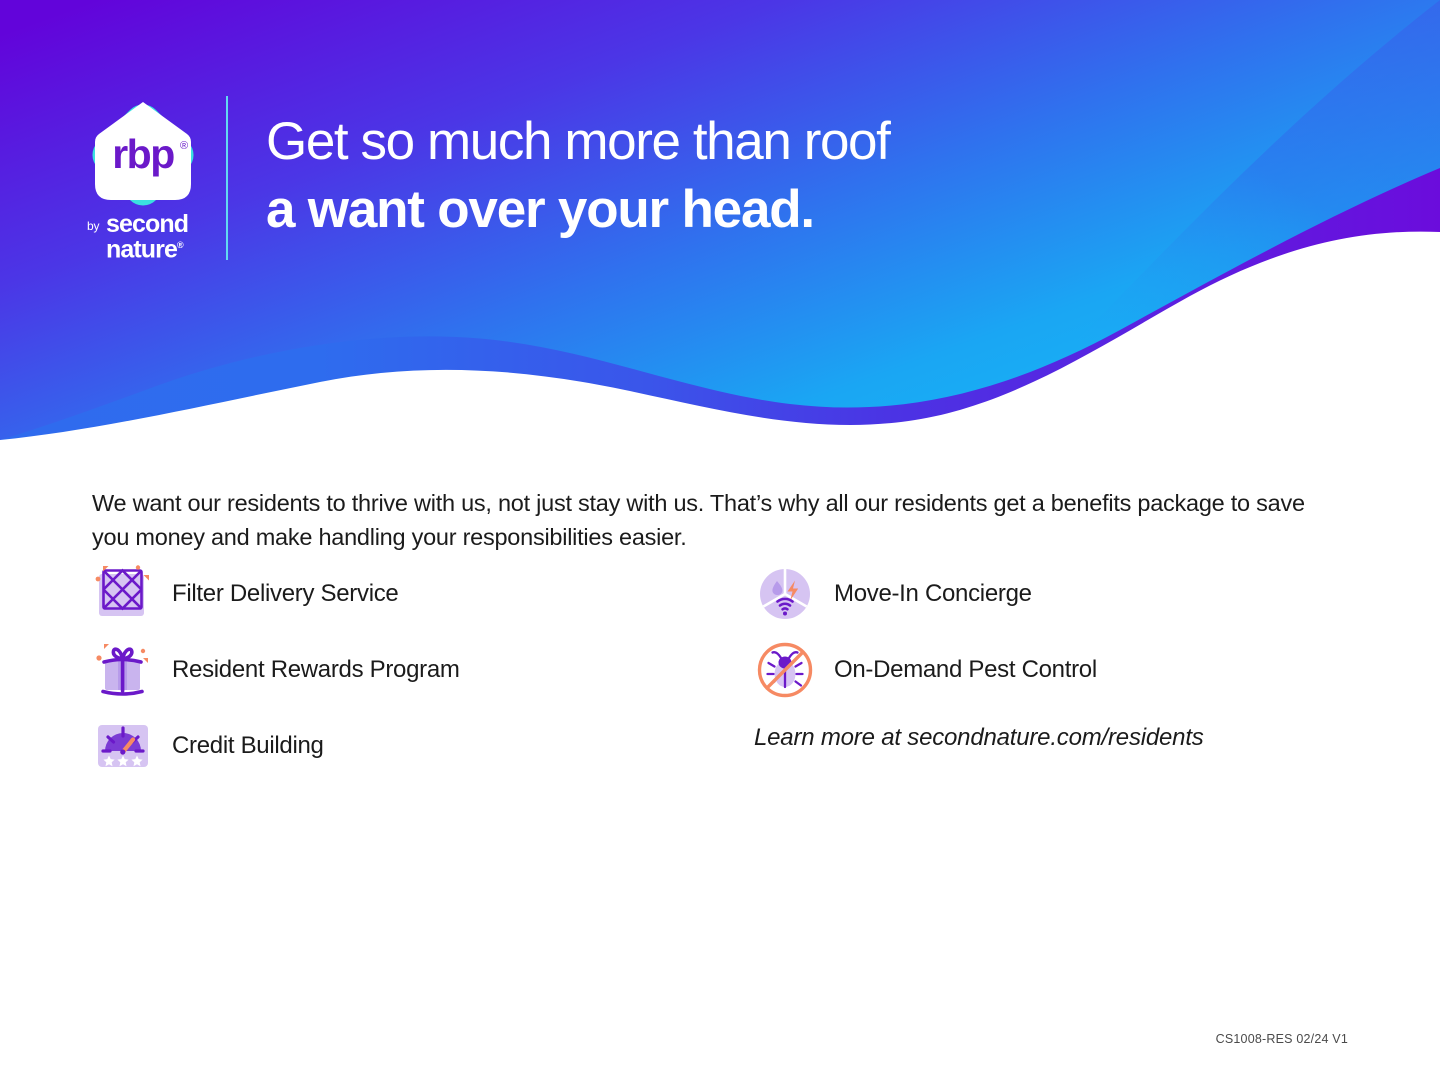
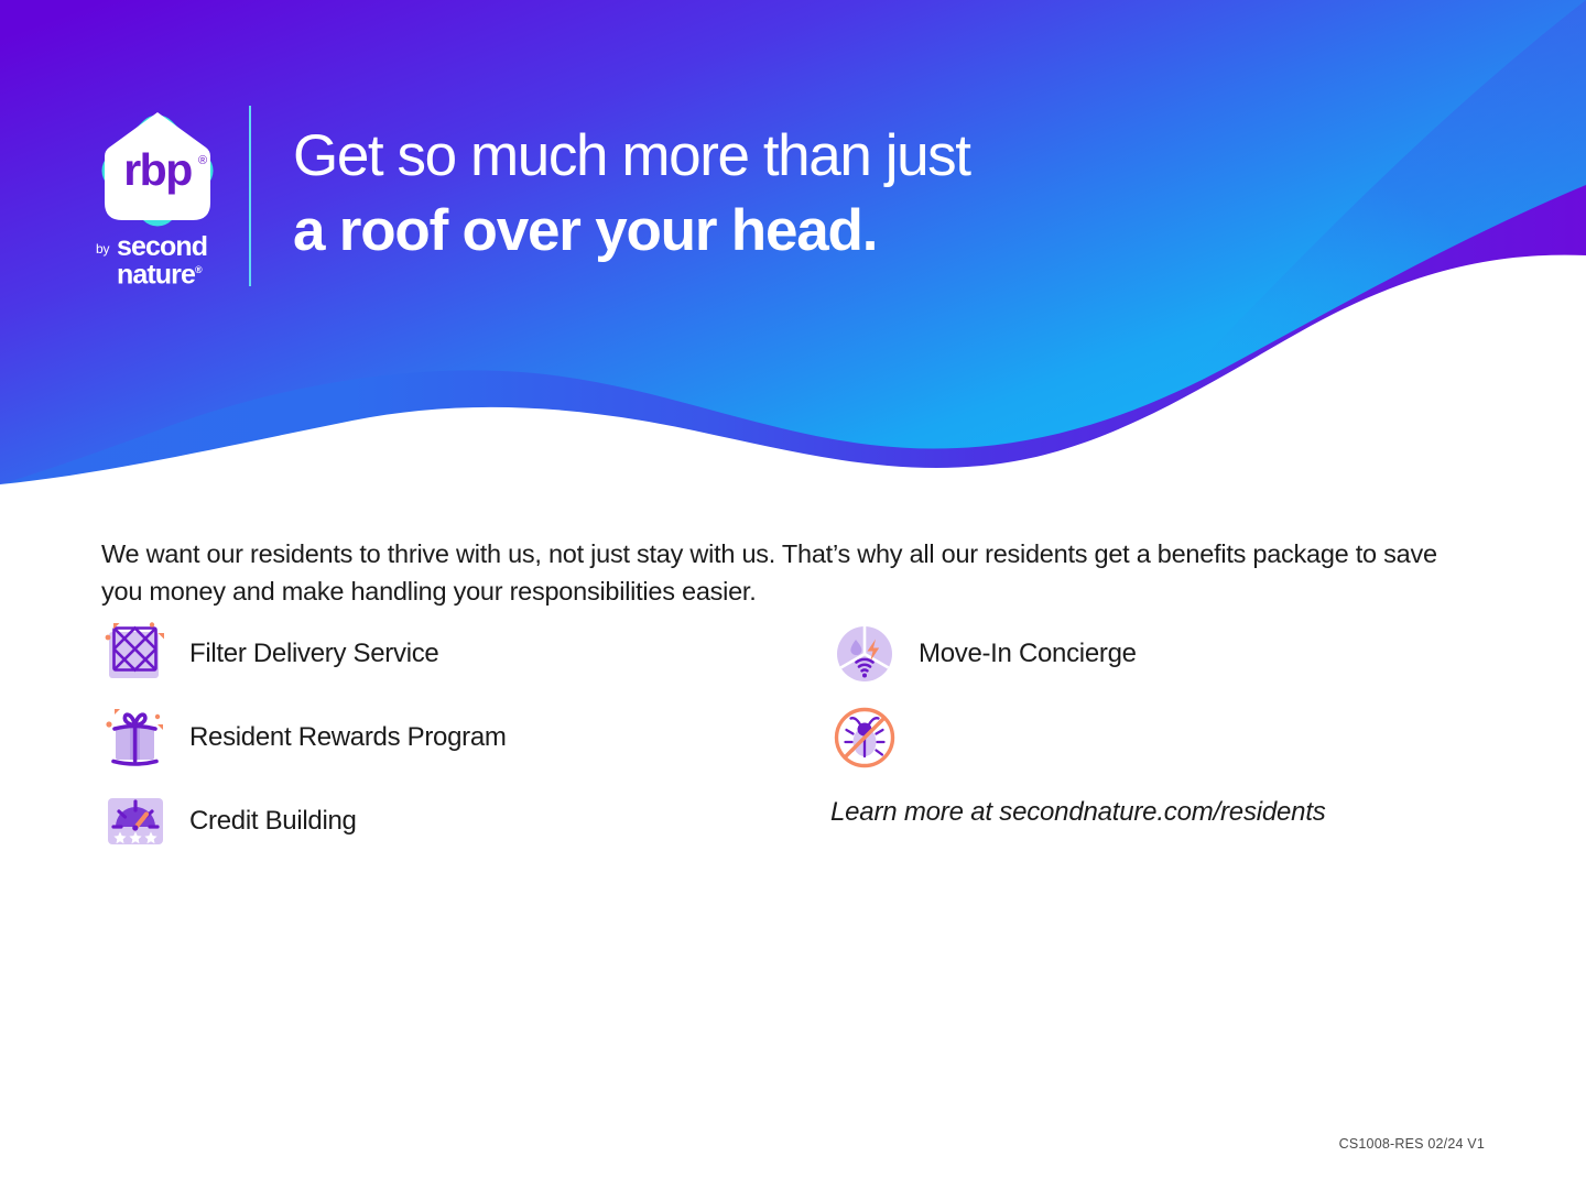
  rbp
  ®
  by
  second
  nature®
- Get so much more than roof
+ Get so much more than just
- a want over your head.
+ a roof over your head.
  We want our residents to thrive with us, not just stay with us. That’s why all our residents get a benefits package to save you money and make handling your responsibilities easier.
  Filter Delivery Service
  Resident Rewards Program
  Credit Building
  Move-In Concierge
- On-Demand Pest Control
  Learn more at secondnature.com/residents
  CS1008-RES 02/24 V1
